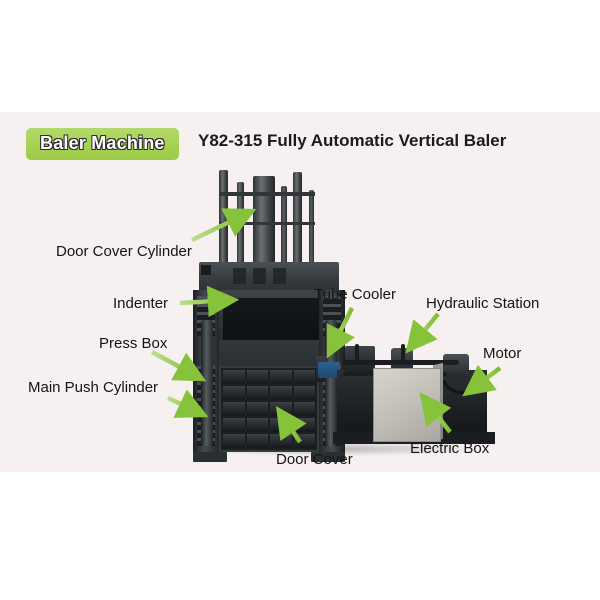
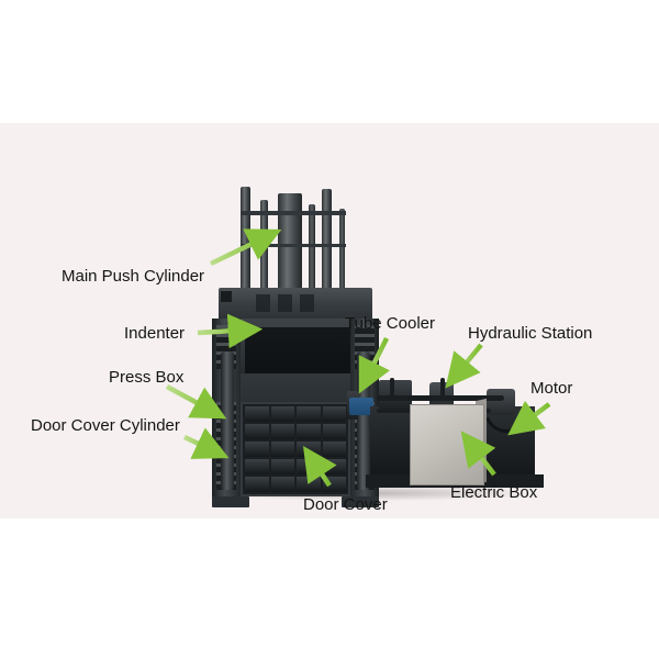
- Baler Machine
- Y82-315 Fully Automatic Vertical Baler
- Door Cover Cylinder
+ Main Push Cylinder
  Indenter
  Press Box
- Main Push Cylinder
+ Door Cover Cylinder
  Tube Cooler
  Hydraulic Station
  Motor
  Electric Box
  Door Cover
